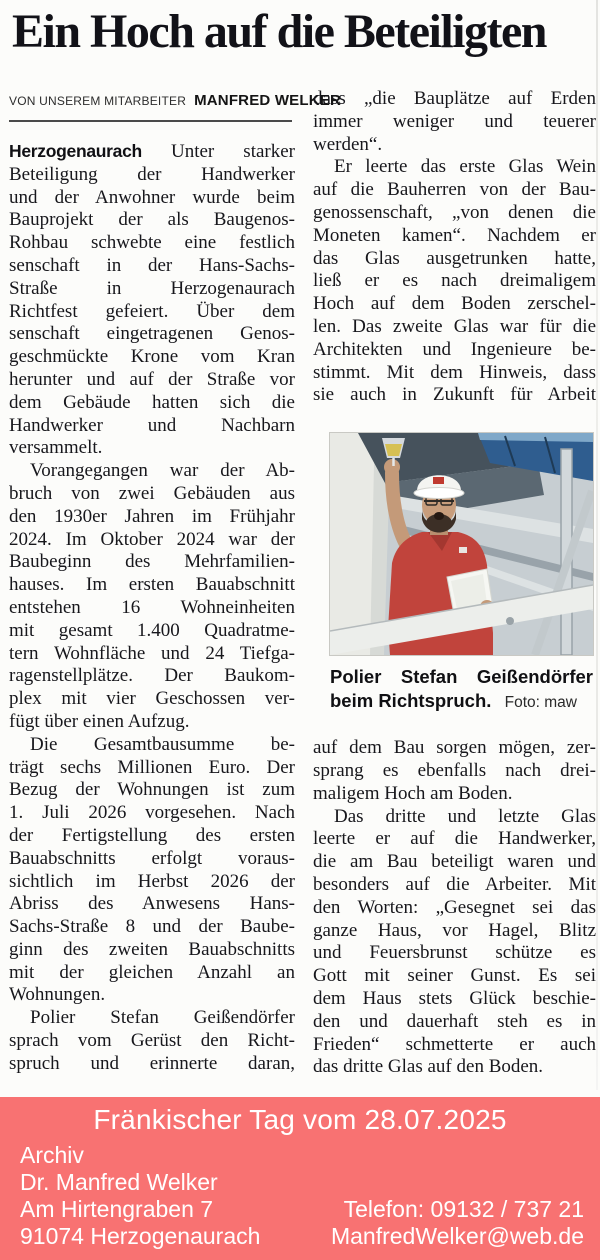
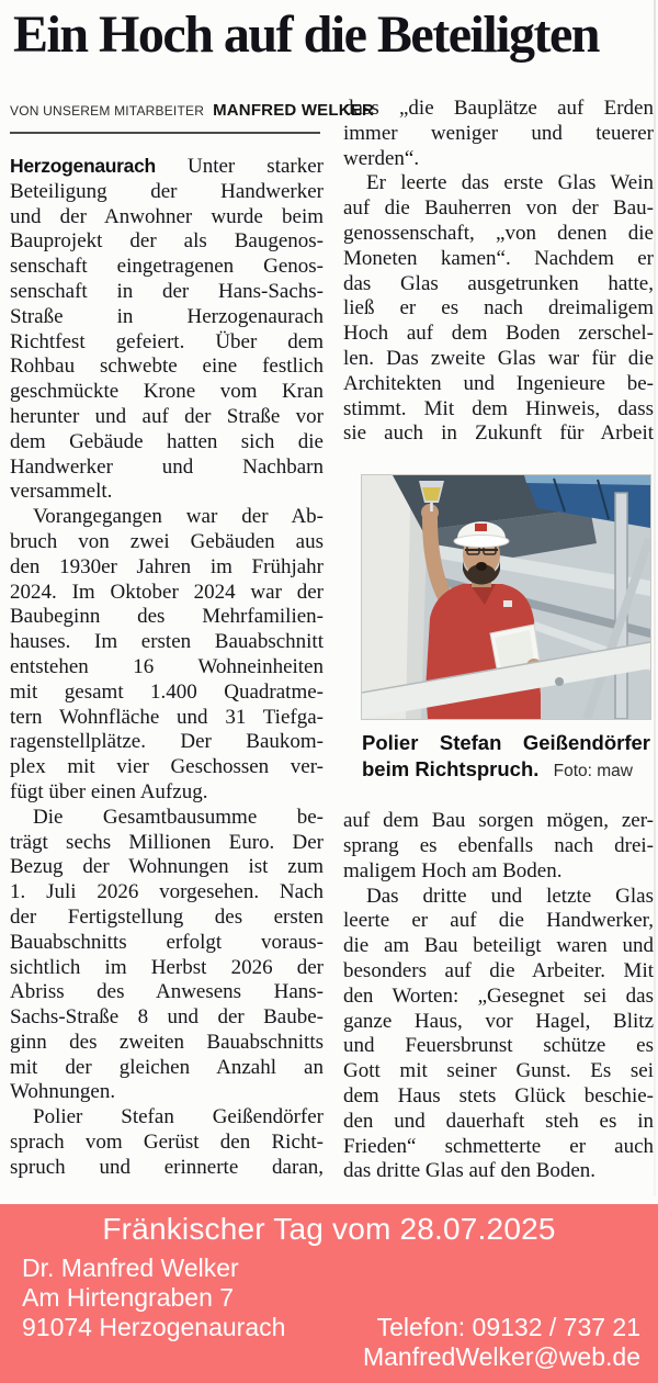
  Ein Hoch auf die Beteiligten
  VON UNSEREM MITARBEITER MANFRED WELKER
  Herzogenaurach Unter starker
  Beteiligung der Handwerker
  und der Anwohner wurde beim
  Bauprojekt der als Baugenos-
- Rohbau schwebte eine festlich
+ senschaft eingetragenen Genos-
  senschaft in der Hans-Sachs-
  Straße in Herzogenaurach
  Richtfest gefeiert. Über dem
- senschaft eingetragenen Genos-
+ Rohbau schwebte eine festlich
  geschmückte Krone vom Kran
  herunter und auf der Straße vor
  dem Gebäude hatten sich die
  Handwerker und Nachbarn
  versammelt.
  Vorangegangen war der Ab-
  bruch von zwei Gebäuden aus
  den 1930er Jahren im Frühjahr
  2024. Im Oktober 2024 war der
  Baubeginn des Mehrfamilien-
  hauses. Im ersten Bauabschnitt
  entstehen 16 Wohneinheiten
  mit gesamt 1.400 Quadratme-
- tern Wohnfläche und 24 Tiefga-
+ tern Wohnfläche und 31 Tiefga-
  ragenstellplätze. Der Baukom-
  plex mit vier Geschossen ver-
  fügt über einen Aufzug.
  Die Gesamtbausumme be-
  trägt sechs Millionen Euro. Der
  Bezug der Wohnungen ist zum
  1. Juli 2026 vorgesehen. Nach
  der Fertigstellung des ersten
  Bauabschnitts erfolgt voraus-
  sichtlich im Herbst 2026 der
  Abriss des Anwesens Hans-
  Sachs-Straße 8 und der Baube-
  ginn des zweiten Bauabschnitts
  mit der gleichen Anzahl an
  Wohnungen.
  Polier Stefan Geißendörfer
  sprach vom Gerüst den Richt-
  spruch und erinnerte daran,
  dass „die Bauplätze auf Erden
  immer weniger und teuerer
  werden“.
  Er leerte das erste Glas Wein
  auf die Bauherren von der Bau-
  genossenschaft, „von denen die
  Moneten kamen“. Nachdem er
  das Glas ausgetrunken hatte,
  ließ er es nach dreimaligem
  Hoch auf dem Boden zerschel-
  len. Das zweite Glas war für die
  Architekten und Ingenieure be-
  stimmt. Mit dem Hinweis, dass
  sie auch in Zukunft für Arbeit
  Polier Stefan Geißendörfer
  beim Richtspruch.
  Foto: maw
  auf dem Bau sorgen mögen, zer-
  sprang es ebenfalls nach drei-
  maligem Hoch am Boden.
  Das dritte und letzte Glas
  leerte er auf die Handwerker,
  die am Bau beteiligt waren und
  besonders auf die Arbeiter. Mit
  den Worten: „Gesegnet sei das
  ganze Haus, vor Hagel, Blitz
  und Feuersbrunst schütze es
  Gott mit seiner Gunst. Es sei
  dem Haus stets Glück beschie-
  den und dauerhaft steh es in
  Frieden“ schmetterte er auch
  das dritte Glas auf den Boden.
  Fränkischer Tag vom 28.07.2025
- Archiv
  Dr. Manfred Welker
  Am Hirtengraben 7
  91074 Herzogenaurach
  Telefon: 09132 / 737 21
  ManfredWelker@web.de
